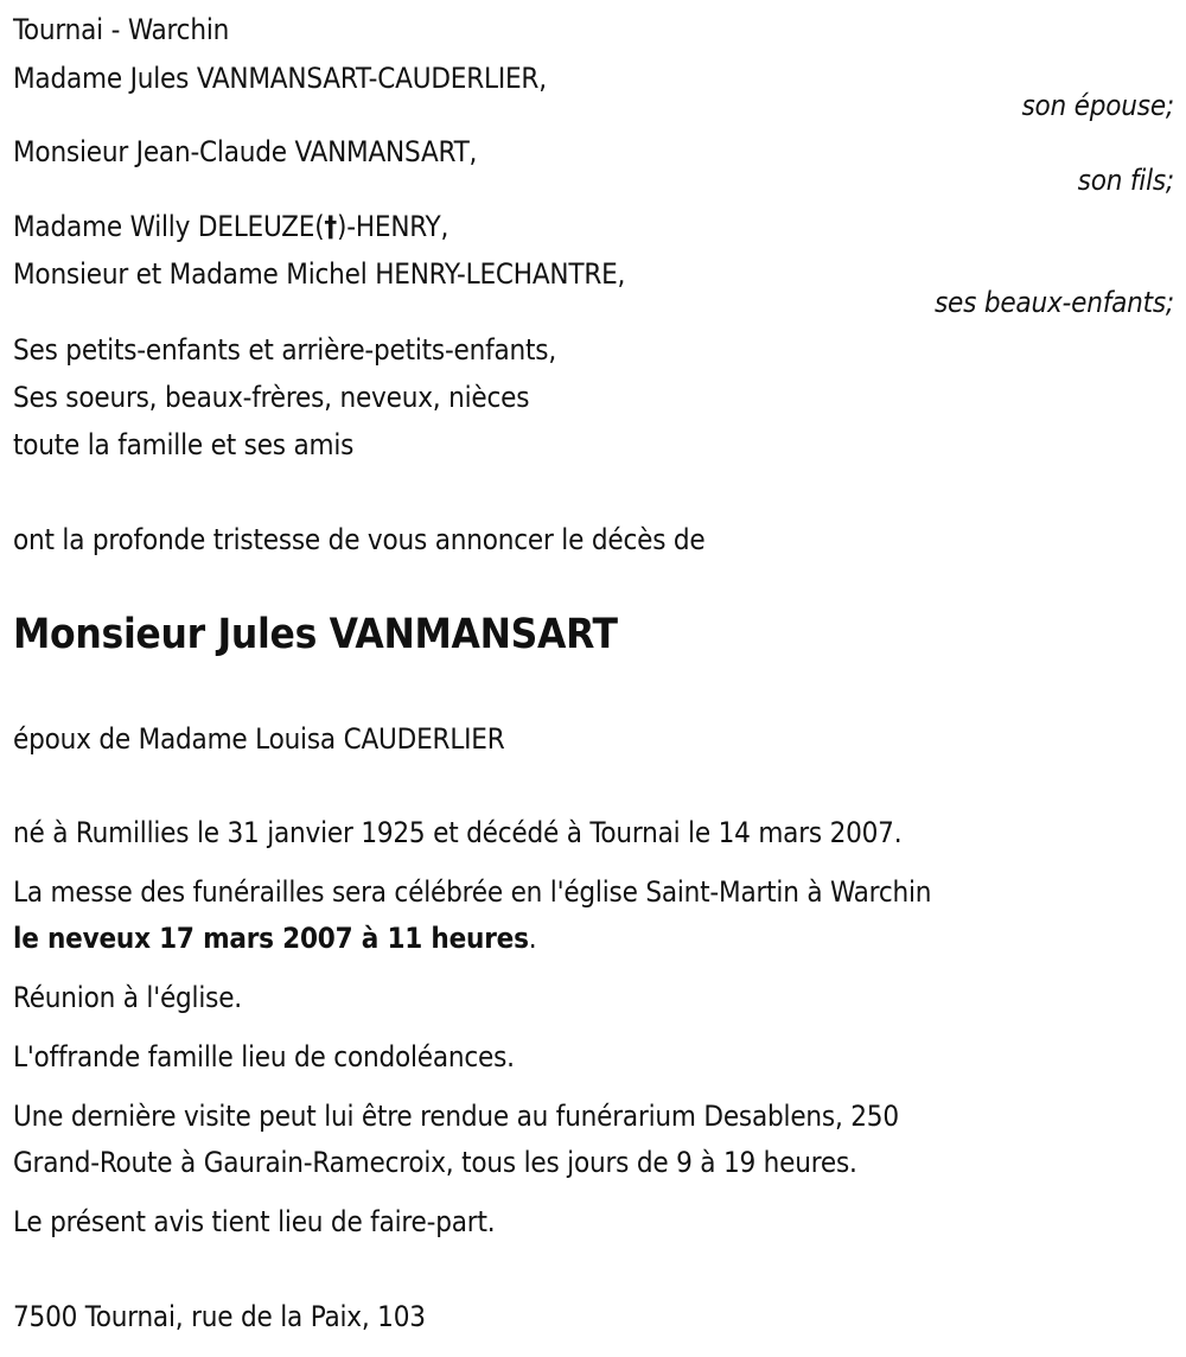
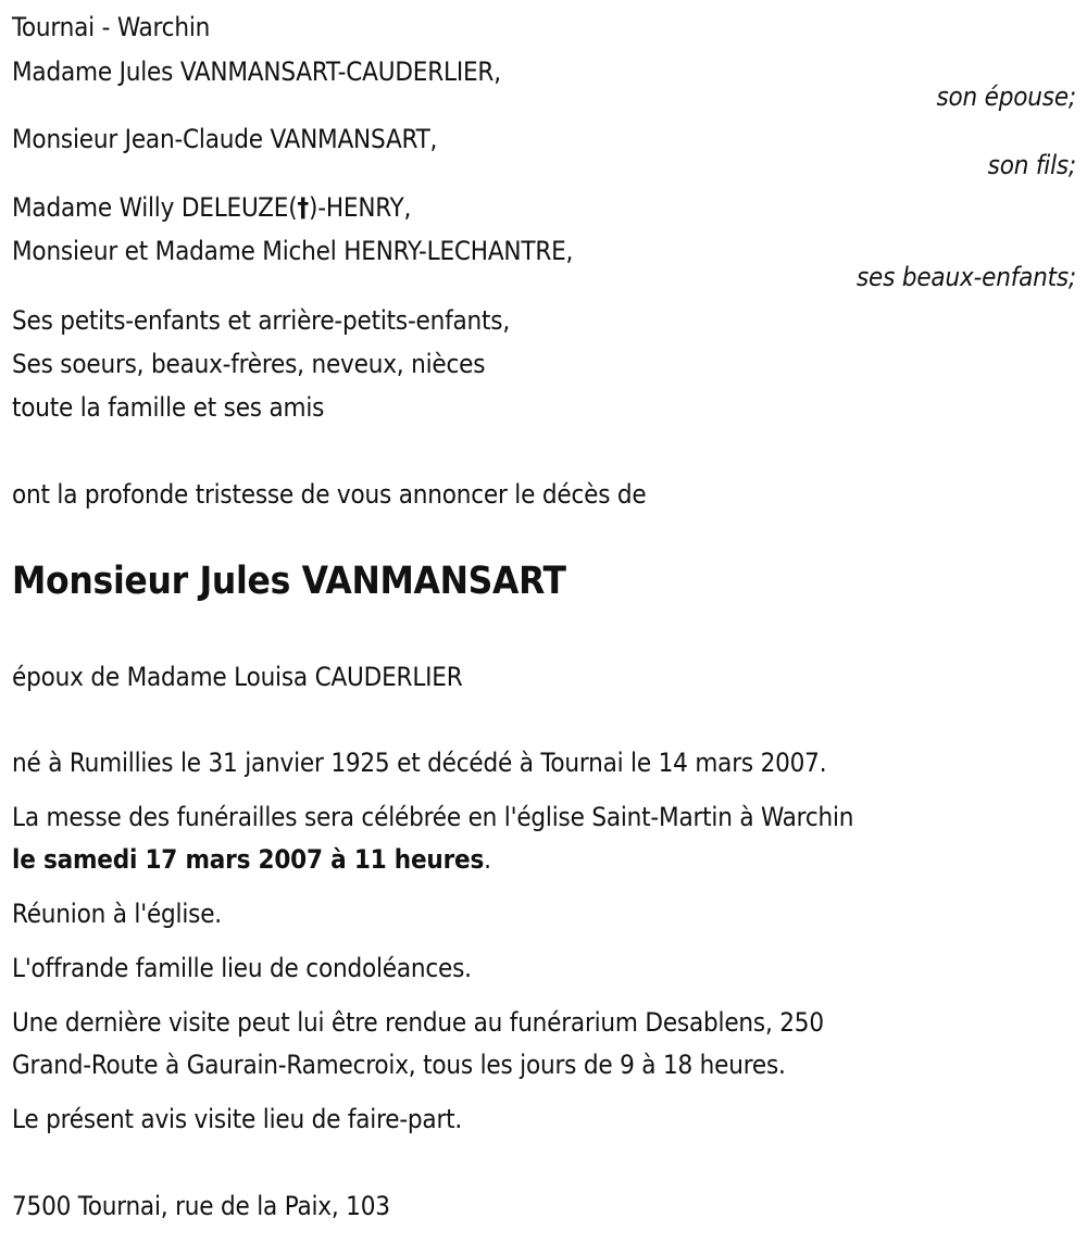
  Tournai - Warchin
  Madame Jules VANMANSART-CAUDERLIER,
  son épouse;
  Monsieur Jean-Claude VANMANSART,
  son fils;
  Madame Willy DELEUZE(†)-HENRY,
  Monsieur et Madame Michel HENRY-LECHANTRE,
  ses beaux-enfants;
  Ses petits-enfants et arrière-petits-enfants,
  Ses soeurs, beaux-frères, neveux, nièces
  toute la famille et ses amis
  ont la profonde tristesse de vous annoncer le décès de
  Monsieur Jules VANMANSART
  époux de Madame Louisa CAUDERLIER
  né à Rumillies le 31 janvier 1925 et décédé à Tournai le 14 mars 2007.
  La messe des funérailles sera célébrée en l'église Saint-Martin à Warchin
- le neveux 17 mars 2007 à 11 heures.
+ le samedi 17 mars 2007 à 11 heures.
  Réunion à l'église.
  L'offrande famille lieu de condoléances.
  Une dernière visite peut lui être rendue au funérarium Desablens, 250
- Grand-Route à Gaurain-Ramecroix, tous les jours de 9 à 19 heures.
+ Grand-Route à Gaurain-Ramecroix, tous les jours de 9 à 18 heures.
- Le présent avis tient lieu de faire-part.
+ Le présent avis visite lieu de faire-part.
  7500 Tournai, rue de la Paix, 103
